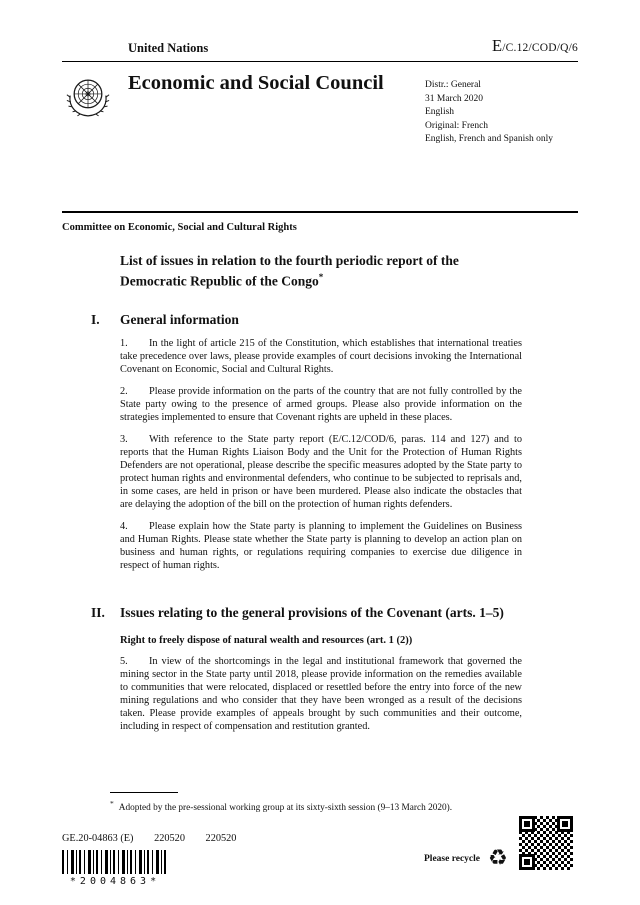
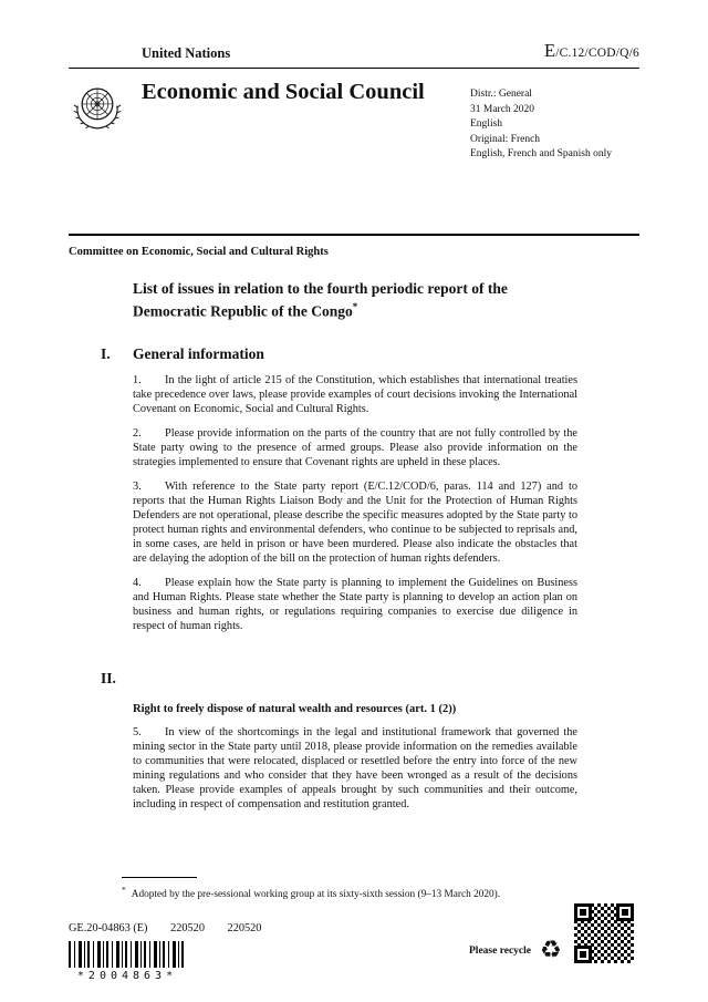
  United Nations
  E/C.12/COD/Q/6
  Economic and Social Council
  Distr.: General
  31 March 2020
  English
  Original: French
  English, French and Spanish only
  Committee on Economic, Social and Cultural Rights
  List of issues in relation to the fourth periodic report of the Democratic Republic of the Congo*
  I.
  General information
  1. In the light of article 215 of the Constitution, which establishes that international treaties take precedence over laws, please provide examples of court decisions invoking the International Covenant on Economic, Social and Cultural Rights.
  2. Please provide information on the parts of the country that are not fully controlled by the State party owing to the presence of armed groups. Please also provide information on the strategies implemented to ensure that Covenant rights are upheld in these places.
  3. With reference to the State party report (E/C.12/COD/6, paras. 114 and 127) and to reports that the Human Rights Liaison Body and the Unit for the Protection of Human Rights Defenders are not operational, please describe the specific measures adopted by the State party to protect human rights and environmental defenders, who continue to be subjected to reprisals and, in some cases, are held in prison or have been murdered. Please also indicate the obstacles that are delaying the adoption of the bill on the protection of human rights defenders.
  4. Please explain how the State party is planning to implement the Guidelines on Business and Human Rights. Please state whether the State party is planning to develop an action plan on business and human rights, or regulations requiring companies to exercise due diligence in respect of human rights.
  II.
- Issues relating to the general provisions of the Covenant (arts. 1–5)
  Right to freely dispose of natural wealth and resources (art. 1 (2))
  5. In view of the shortcomings in the legal and institutional framework that governed the mining sector in the State party until 2018, please provide information on the remedies available to communities that were relocated, displaced or resettled before the entry into force of the new mining regulations and who consider that they have been wronged as a result of the decisions taken. Please provide examples of appeals brought by such communities and their outcome, including in respect of compensation and restitution granted.
  *Adopted by the pre-sessional working group at its sixty-sixth session (9–13 March 2020).
  GE.20-04863 (E) 220520 220520
  *2004863*
  Please recycle
  ♻
